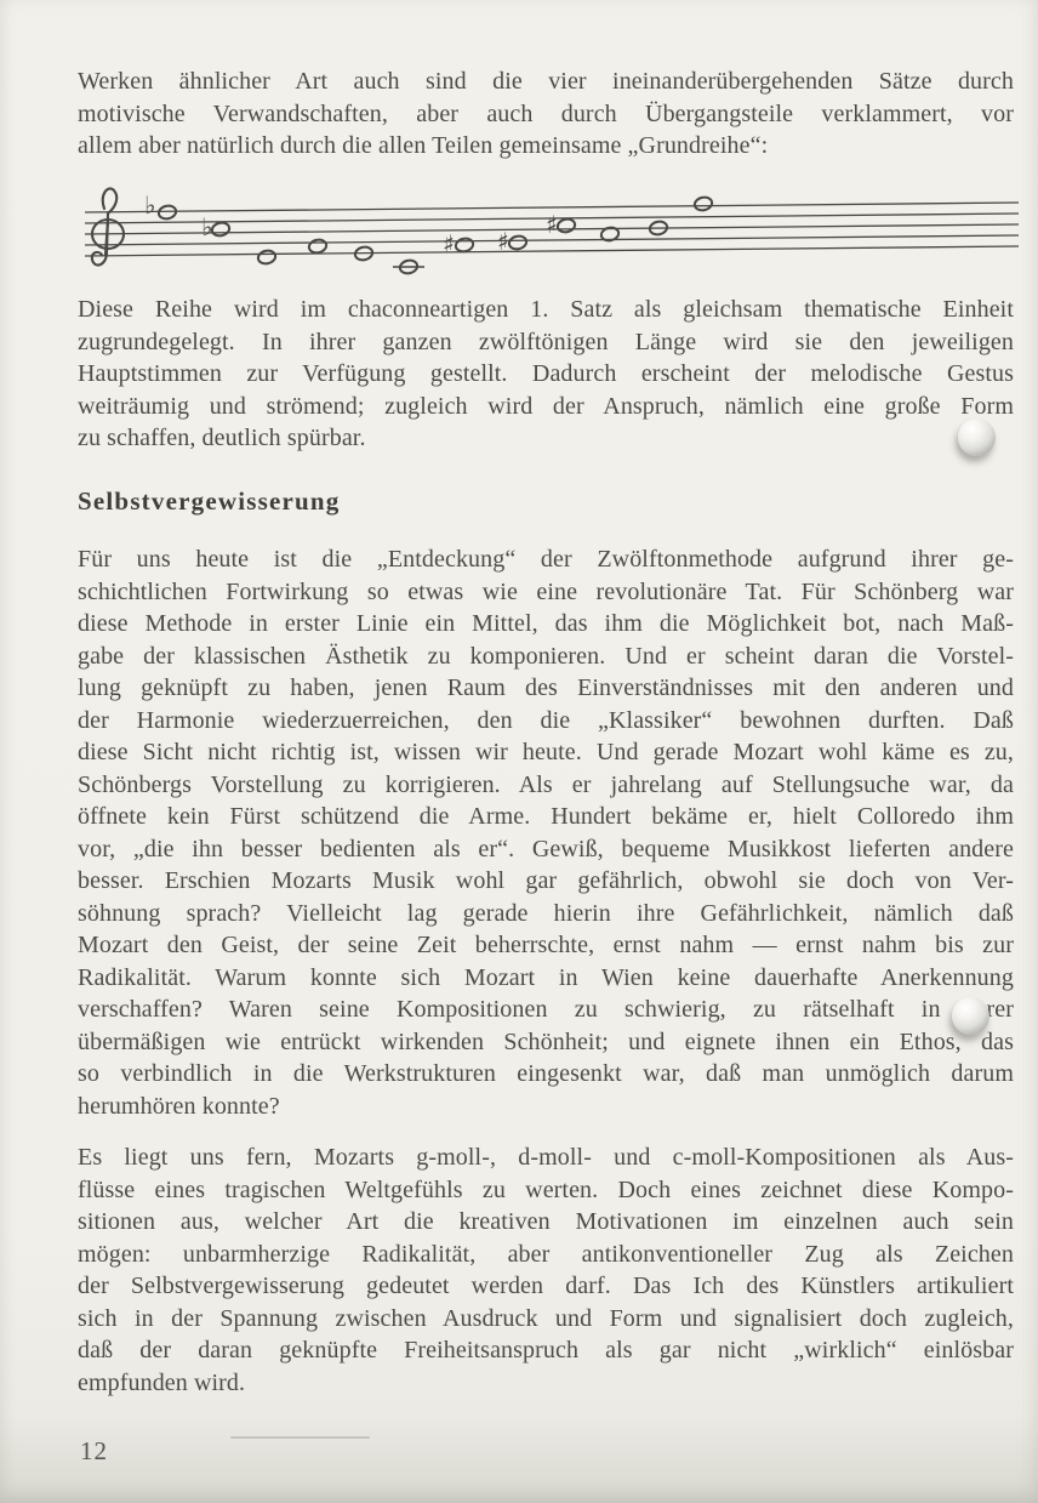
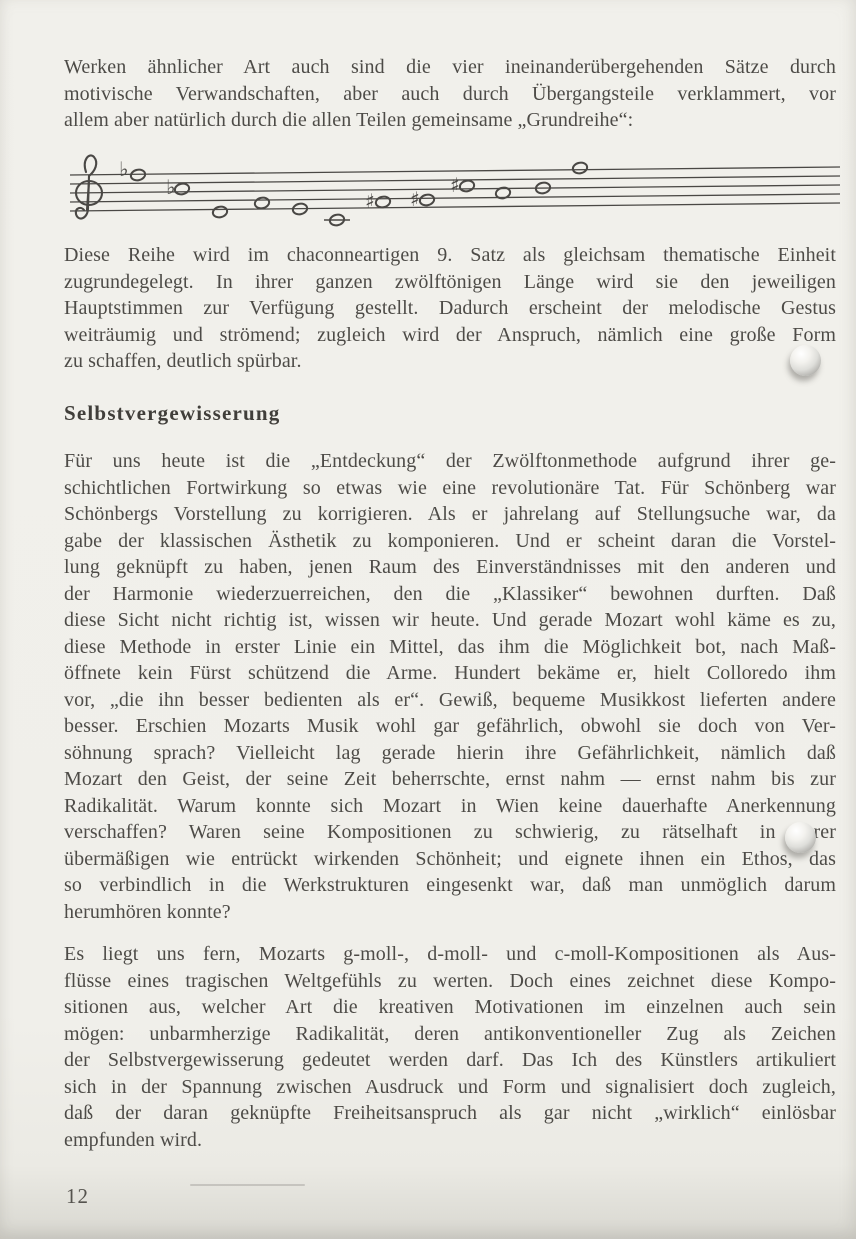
  Werken ähnlicher Art auch sind die vier ineinanderübergehenden Sätze durch
  motivische Verwandschaften, aber auch durch Übergangsteile verklammert, vor
  allem aber natürlich durch die allen Teilen gemeinsame „Grundreihe“:
  ♭
  ♭
  ♯
  ♯
  ♯
- Diese Reihe wird im chaconneartigen 1. Satz als gleichsam thematische Einheit
+ Diese Reihe wird im chaconneartigen 9. Satz als gleichsam thematische Einheit
  zugrundegelegt. In ihrer ganzen zwölftönigen Länge wird sie den jeweiligen
  Hauptstimmen zur Verfügung gestellt. Dadurch erscheint der melodische Gestus
  weiträumig und strömend; zugleich wird der Anspruch, nämlich eine große Form
  zu schaffen, deutlich spürbar.
  Selbstvergewisserung
  Für uns heute ist die „Entdeckung“ der Zwölftonmethode aufgrund ihrer ge-
  schichtlichen Fortwirkung so etwas wie eine revolutionäre Tat. Für Schönberg war
- diese Methode in erster Linie ein Mittel, das ihm die Möglichkeit bot, nach Maß-
+ Schönbergs Vorstellung zu korrigieren. Als er jahrelang auf Stellungsuche war, da
  gabe der klassischen Ästhetik zu komponieren. Und er scheint daran die Vorstel-
  lung geknüpft zu haben, jenen Raum des Einverständnisses mit den anderen und
  der Harmonie wiederzuerreichen, den die „Klassiker“ bewohnen durften. Daß
  diese Sicht nicht richtig ist, wissen wir heute. Und gerade Mozart wohl käme es zu,
- Schönbergs Vorstellung zu korrigieren. Als er jahrelang auf Stellungsuche war, da
+ diese Methode in erster Linie ein Mittel, das ihm die Möglichkeit bot, nach Maß-
  öffnete kein Fürst schützend die Arme. Hundert bekäme er, hielt Colloredo ihm
  vor, „die ihn besser bedienten als er“. Gewiß, bequeme Musikkost lieferten andere
  besser. Erschien Mozarts Musik wohl gar gefährlich, obwohl sie doch von Ver-
  söhnung sprach? Vielleicht lag gerade hierin ihre Gefährlichkeit, nämlich daß
  Mozart den Geist, der seine Zeit beherrschte, ernst nahm — ernst nahm bis zur
  Radikalität. Warum konnte sich Mozart in Wien keine dauerhafte Anerkennung
  verschaffen? Waren seine Kompositionen zu schwierig, zu rätselhaft inrer
  übermäßigen wie entrückt wirkenden Schönheit; und eignete ihnen ein Ethos, das
  so verbindlich in die Werkstrukturen eingesenkt war, daß man unmöglich darum
  herumhören konnte?
  Es liegt uns fern, Mozarts g-moll-, d-moll- und c-moll-Kompositionen als Aus-
  flüsse eines tragischen Weltgefühls zu werten. Doch eines zeichnet diese Kompo-
  sitionen aus, welcher Art die kreativen Motivationen im einzelnen auch sein
- mögen: unbarmherzige Radikalität, aber antikonventioneller Zug als Zeichen
+ mögen: unbarmherzige Radikalität, deren antikonventioneller Zug als Zeichen
  der Selbstvergewisserung gedeutet werden darf. Das Ich des Künstlers artikuliert
  sich in der Spannung zwischen Ausdruck und Form und signalisiert doch zugleich,
  daß der daran geknüpfte Freiheitsanspruch als gar nicht „wirklich“ einlösbar
  empfunden wird.
  12
